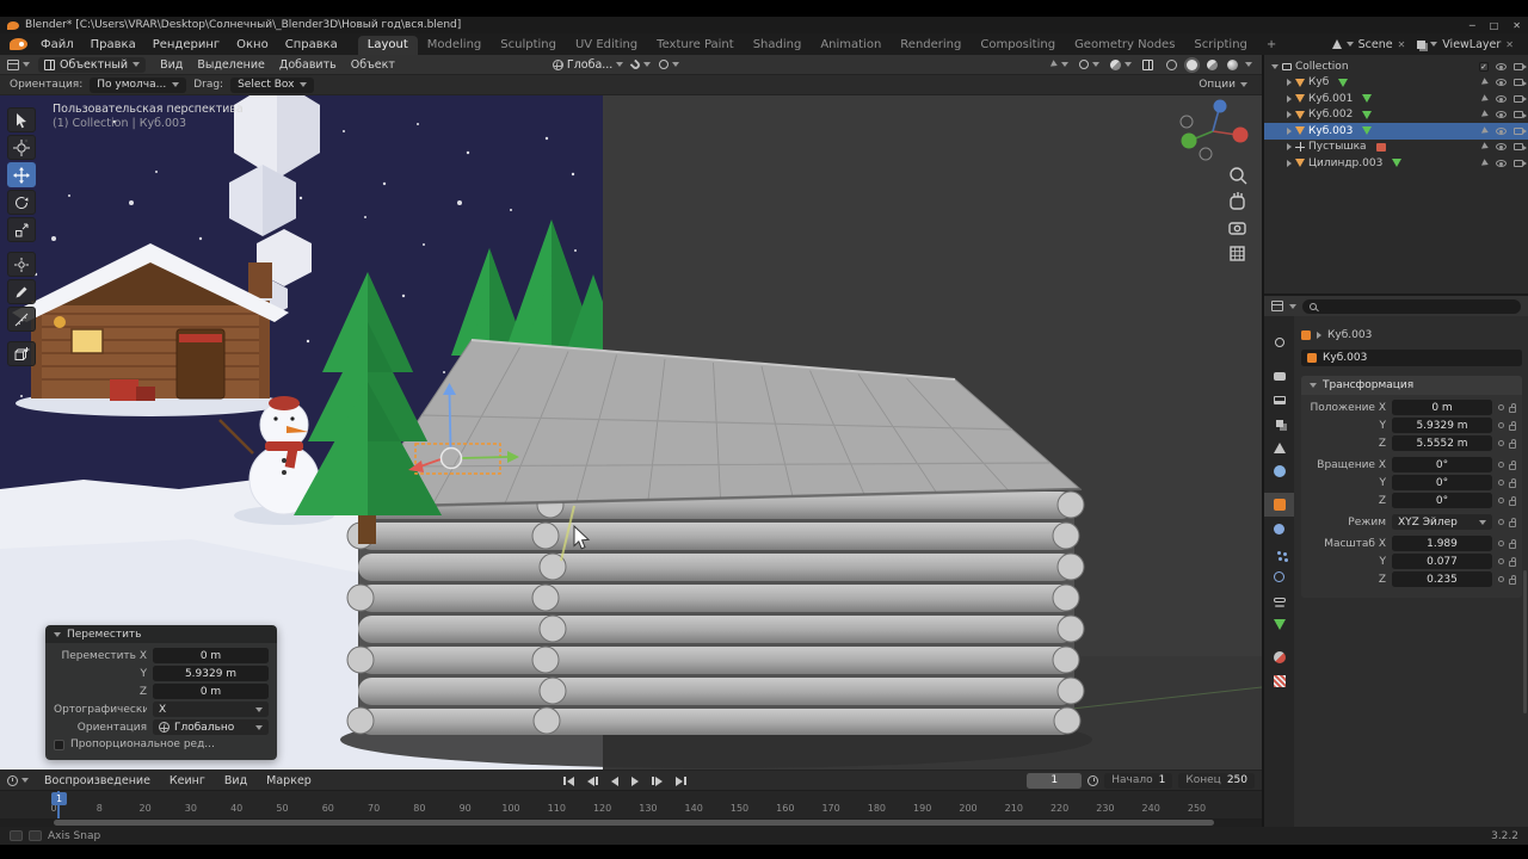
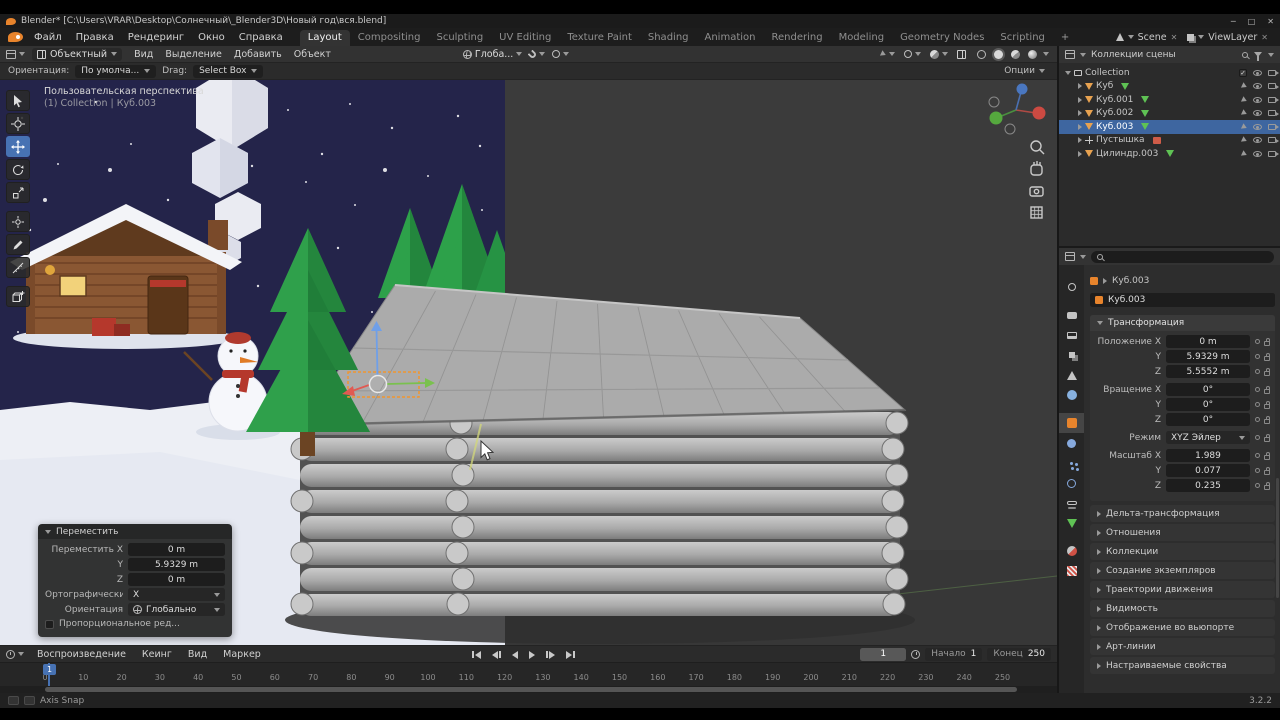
  Blender* [C:\Users\VRAR\Desktop\Солнечный\_Blender3D\Новый год\вся.blend]
  ─
  □
  ✕
  Файл Правка Рендеринг Окно Справка
  Layout
- Modeling
+ Compositing
  Sculpting
  UV Editing
  Texture Paint
  Shading
  Animation
  Rendering
- Compositing
+ Modeling
  Geometry Nodes
  Scripting
  +
  Scene
  ✕
  ViewLayer
  ✕
  Объектный
  Вид
  Выделение
  Добавить
  Объект
  Глоба...
  Ориентация:
  По умолча...
  Drag:
  Select Box
  Опции
  Пользовательская перспектива
  (1) Collection | Куб.003
  Переместить
  Переместить X
  0 m
  Y
  5.9329 m
  Z
  0 m
  Ортографически
  X
  Ориентация
  Глобально
  Пропорциональное ред...
  Воспроизведение
  Кеинг
  Вид
  Маркер
  1
  Начало
  1
  Конец
  250
  0
- 8
+ 10
  20
  30
  40
  50
  60
  70
  80
  90
  100
  110
  120
  130
  140
  150
  160
  170
  180
  190
  200
  210
  220
  230
  240
  250
  1
+ Коллекции сцены
  Collection
  ✓
  Куб
  Куб.001
  Куб.002
  Куб.003
  Пустышка
  Цилиндр.003
  Куб.003
  Куб.003
  Трансформация
  Положение X
  0 m
  Y
  5.9329 m
  Z
  5.5552 m
  Вращение X
  0°
  Y
  0°
  Z
  0°
  Режим
  XYZ Эйлер
  Масштаб X
  1.989
  Y
  0.077
  Z
  0.235
+ Дельта-трансформация
+ Отношения
+ Коллекции
+ Создание экземпляров
+ Траектории движения
+ Видимость
+ Отображение во вьюпорте
+ Арт-линии
+ Настраиваемые свойства
  Axis Snap
  3.2.2
